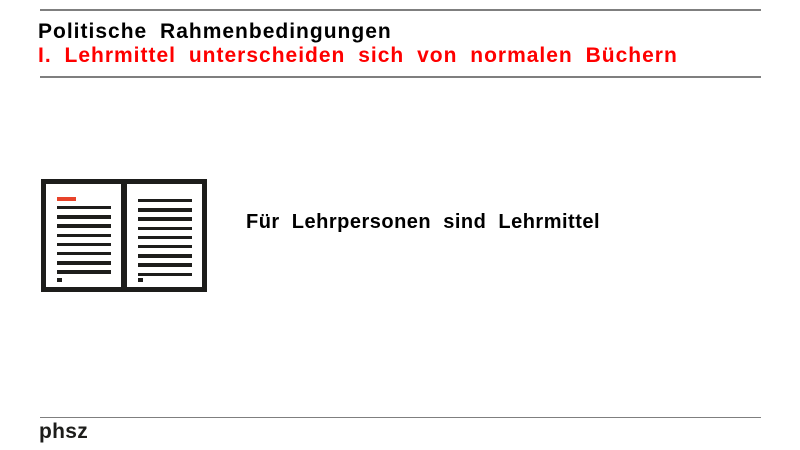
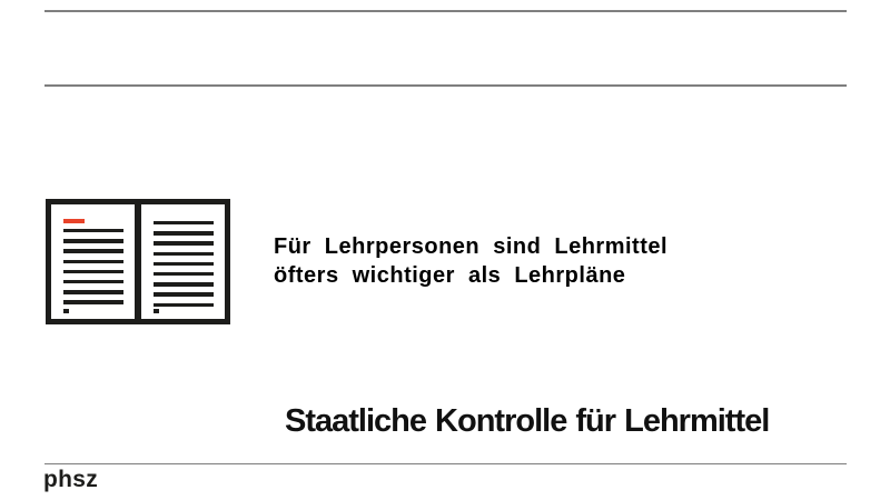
- Politische Rahmenbedingungen
- I. Lehrmittel unterscheiden sich von normalen Büchern
  Für Lehrpersonen sind Lehrmittel
+ öfters wichtiger als Lehrpläne
+ Staatliche Kontrolle für Lehrmittel
  phsz
